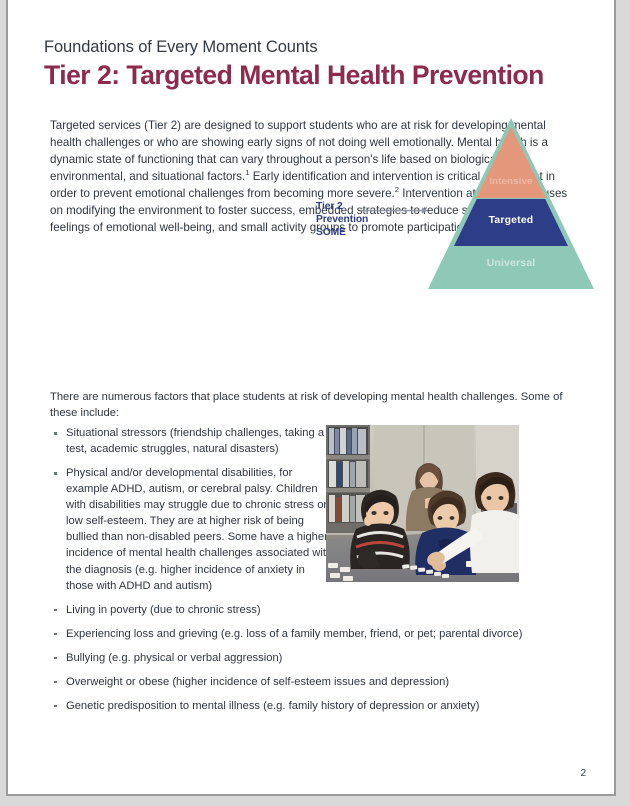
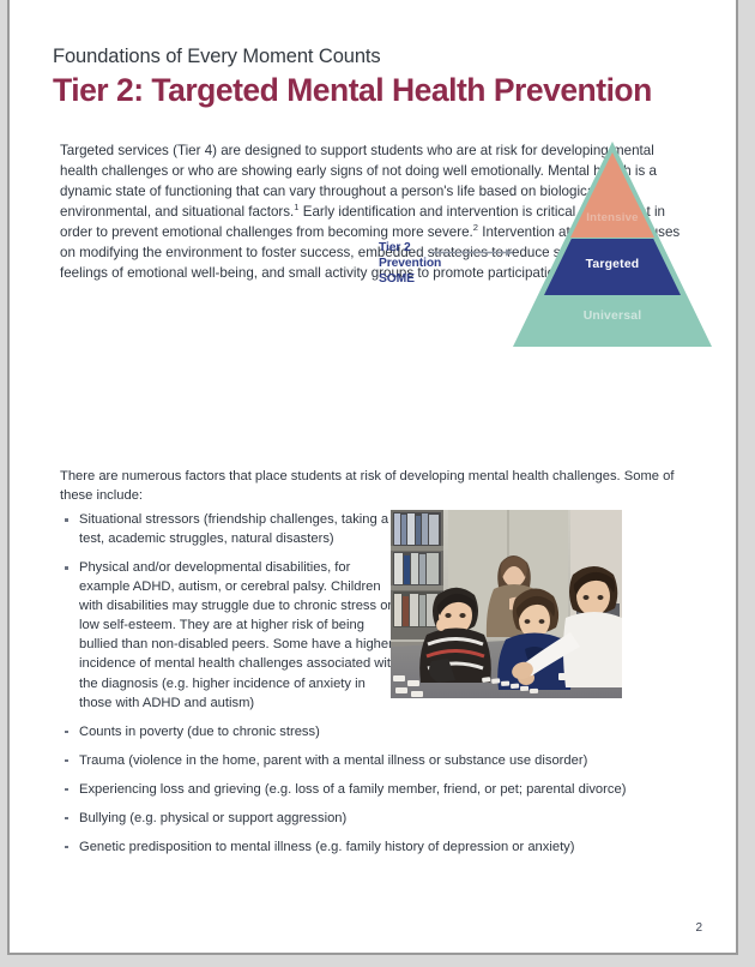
  Foundations of Every Moment Counts
  Tier 2: Targeted Mental Health Prevention
- Targeted services (Tier 2) are designed to support students who are at risk for developing mental health challenges or who are showing early signs of not doing well emotionally. Mental health is a dynamic state of functioning that can vary throughout a person's life based on biological, environmental, and situational factors.1 Early identification and intervention is critical at this point in order to prevent emotional challenges from becoming more severe.2 Intervention at this level focuses on modifying the environment to foster success, embedded seduce sy feelings of emotional well-being, and small activity groups to promote participatio
+ Targeted services (Tier 4) are designed to support students who are at risk for developing mental health challenges or who are showing early signs of not doing well emotionally. Mental health is a dynamic state of functioning that can vary throughout a person's life based on biological, environmental, and situational factors.1 Early identification and intervention is critical at this point in order to prevent emotional challenges from becoming more severe.2 Intervention at this level focuses on modifying the environment to foster success, embedded seduce sy feelings of emotional well-being, and small activity groups to promote participatio
  Tier 2
  Prevention
  SOME
  Intensive
  Targeted
  Universal
  There are numerous factors that place students at risk of developing mental health challenges. Some of these include:
  Situational stressors (friendship challenges, taking a test, academic struggles, natural disasters)
  Physical and/or developmental disabilities, for example ADHD, autism, or cerebral palsy. Children with disabilities may struggle due to chronic stress o low self-esteem. They are at higher risk of being bullied than non-disabled peers. Some have a highe incidence of mental health challenges associated wit the diagnosis (e.g. higher incidence of anxiety in those with ADHD and autism)
- Living in poverty (due to chronic stress)
+ Counts in poverty (due to chronic stress)
+ Trauma (violence in the home, parent with a mental illness or substance use disorder)
  Experiencing loss and grieving (e.g. loss of a family member, friend, or pet; parental divorce)
- Bullying (e.g. physical or verbal aggression)
+ Bullying (e.g. physical or support aggression)
- Overweight or obese (higher incidence of self-esteem issues and depression)
  Genetic predisposition to mental illness (e.g. family history of depression or anxiety)
  2
